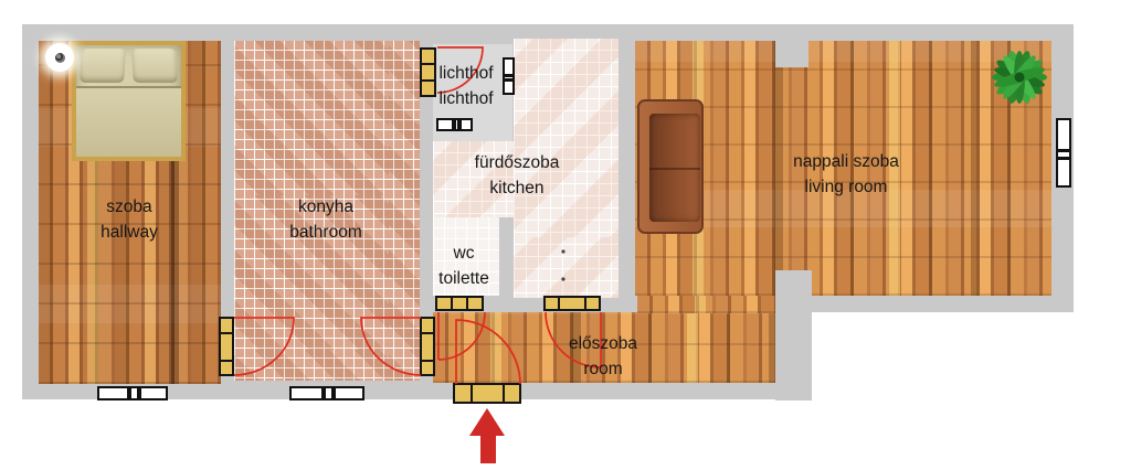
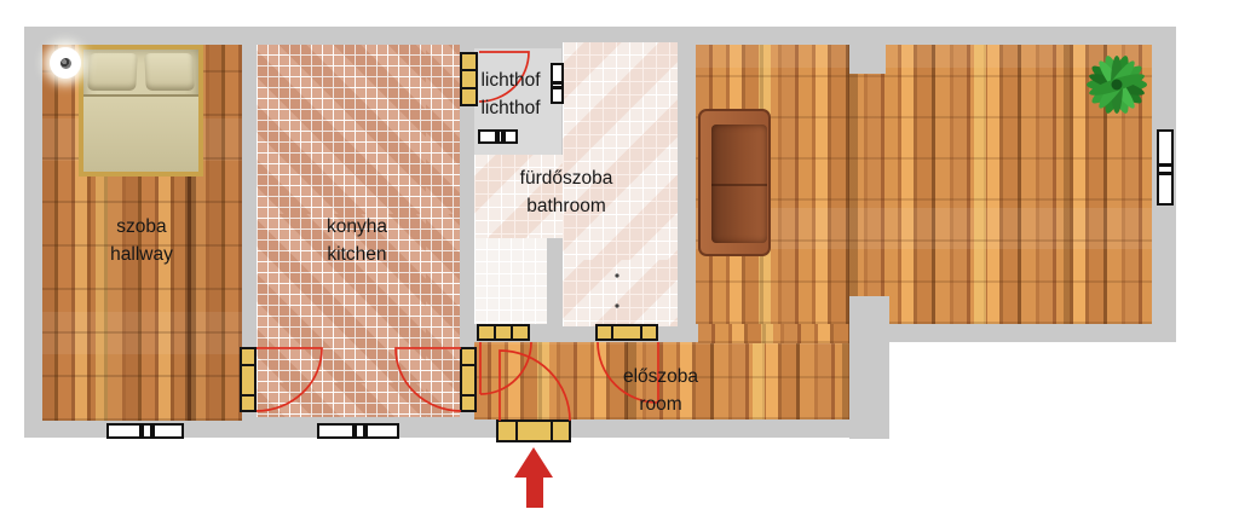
  szoba
  hallway
  konyha
- bathroom
+ kitchen
  lichthof
  lichthof
  fürdőszoba
- kitchen
+ bathroom
- wc
- toilette
  előszoba
  room
- nappali szoba
- living room
